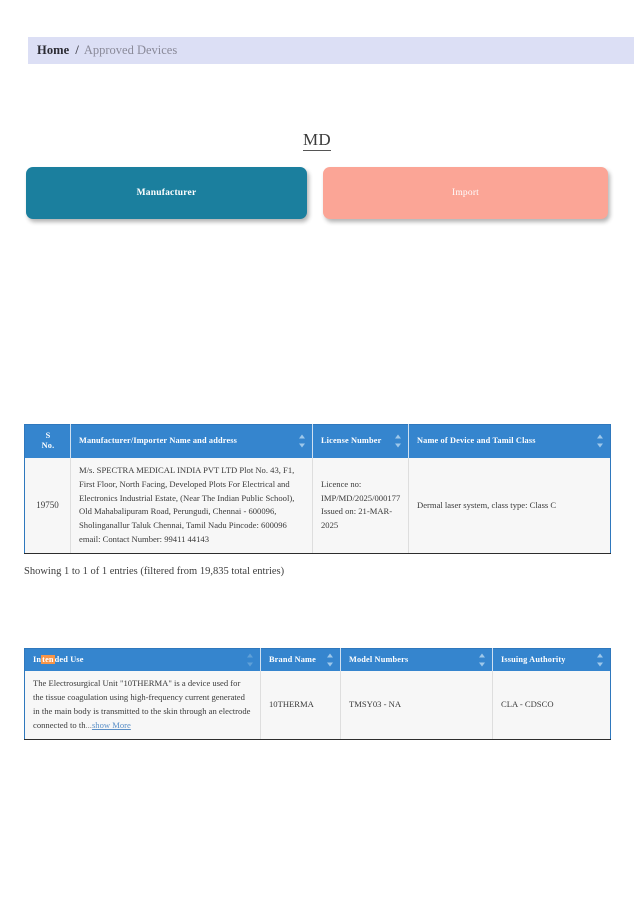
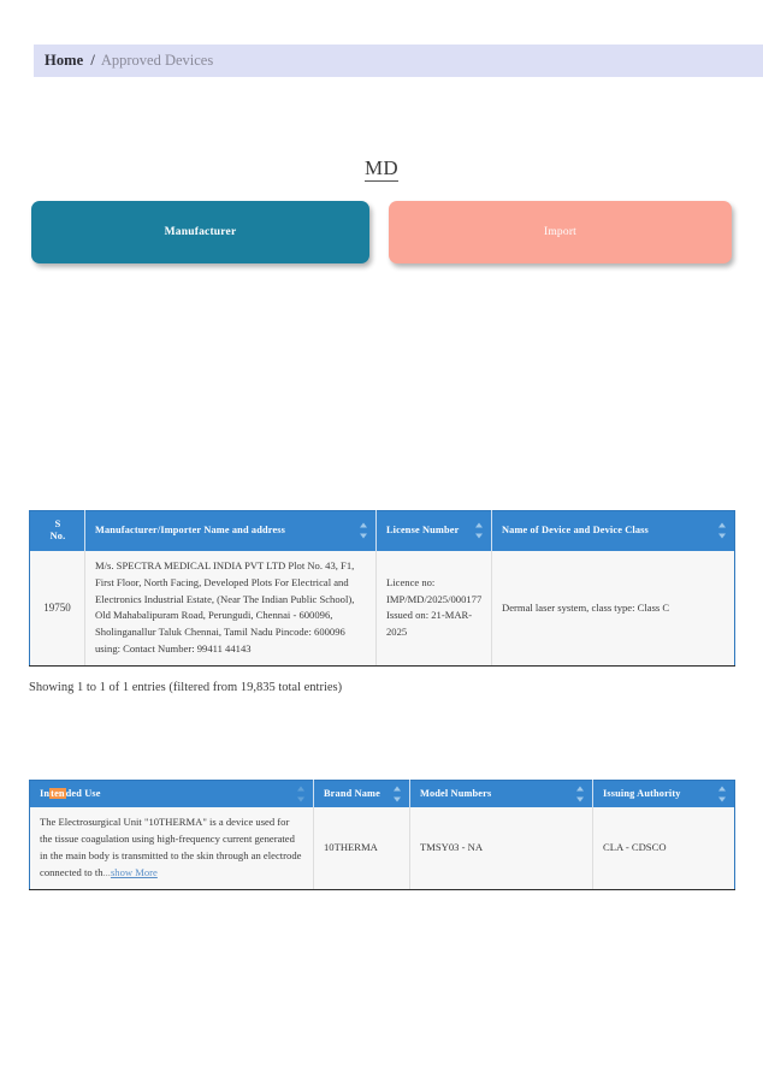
  Home
  /
  Approved Devices
  MD
  Manufacturer
  Import
- S No.	Manufacturer/Importer Name and address	License Number	Name of Device and Tamil Class
+ S No.	Manufacturer/Importer Name and address	License Number	Name of Device and Device Class
- 19750	M/s. SPECTRA MEDICAL INDIA PVT LTD Plot No. 43, F1, First Floor, North Facing, Developed Plots For Electrical and Electronics Industrial Estate, (Near The Indian Public School), Old Mahabalipuram Road, Perungudi, Chennai - 600096, Sholinganallur Taluk Chennai, Tamil Nadu Pincode: 600096 email: Contact Number: 99411 44143	Licence no: IMP/MD/2025/000177 Issued on: 21-MAR-2025	Dermal laser system, class type: Class C
+ 19750	M/s. SPECTRA MEDICAL INDIA PVT LTD Plot No. 43, F1, First Floor, North Facing, Developed Plots For Electrical and Electronics Industrial Estate, (Near The Indian Public School), Old Mahabalipuram Road, Perungudi, Chennai - 600096, Sholinganallur Taluk Chennai, Tamil Nadu Pincode: 600096 using: Contact Number: 99411 44143	Licence no: IMP/MD/2025/000177 Issued on: 21-MAR-2025	Dermal laser system, class type: Class C
  Showing 1 to 1 of 1 entries (filtered from 19,835 total entries)
  Intended Use	Brand Name	Model Numbers	Issuing Authority
  The Electrosurgical Unit "10THERMA" is a device used for the tissue coagulation using high-frequency current generated in the main body is transmitted to the skin through an electrode connected to th...show More	10THERMA	TMSY03 - NA	CLA - CDSCO
